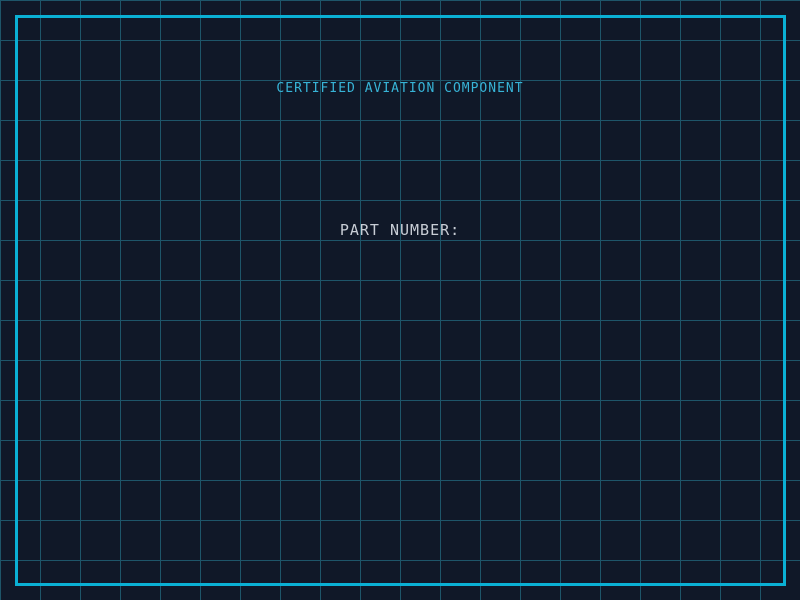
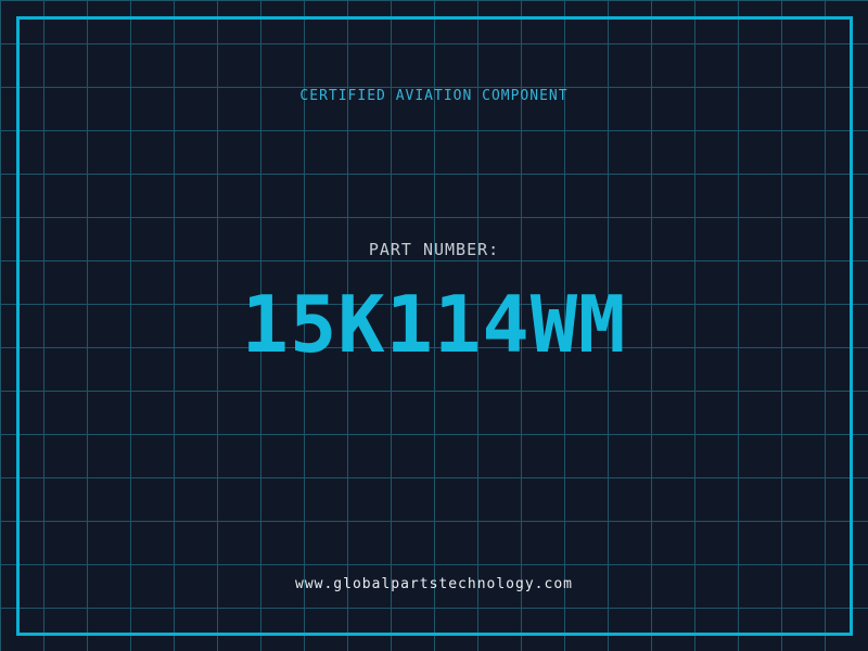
  CERTIFIED AVIATION COMPONENT
  PART NUMBER:
+ 15K114WM
+ www.globalpartstechnology.com
